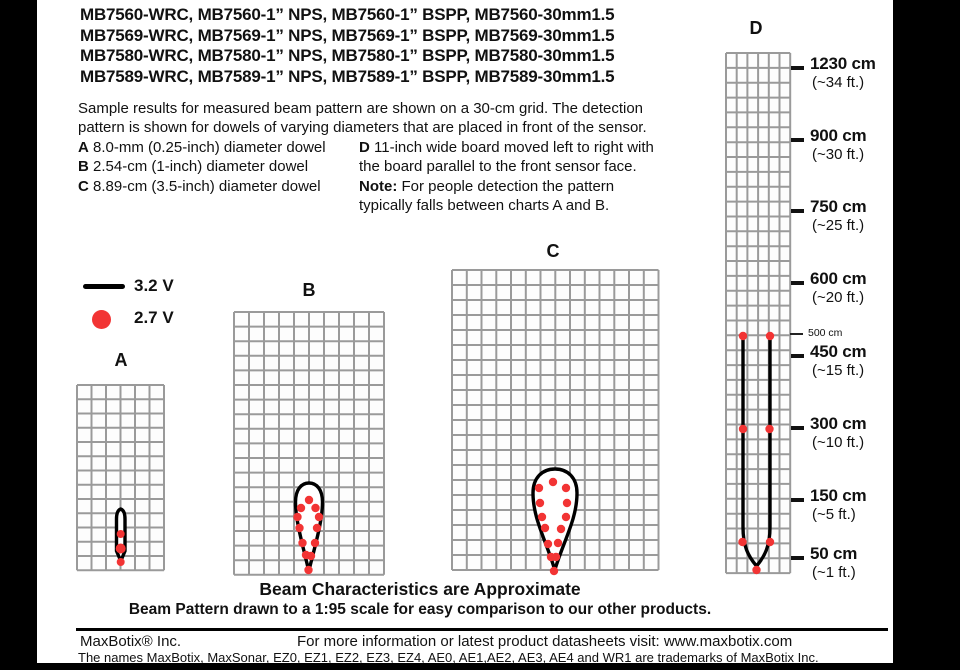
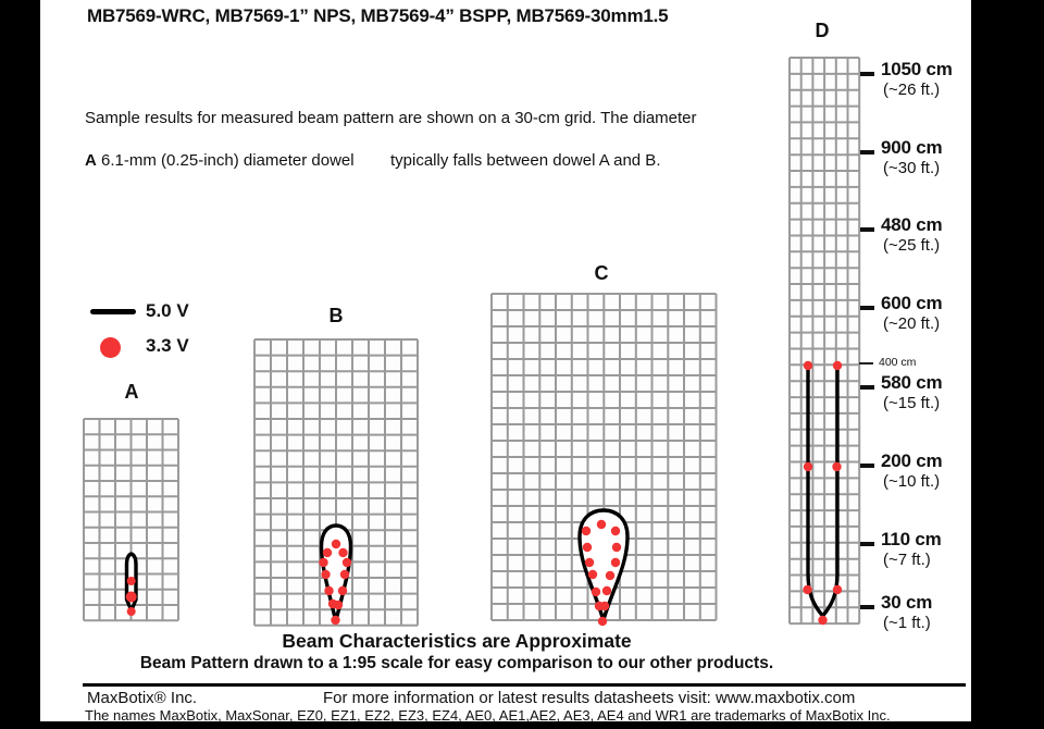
- MB7560-WRC, MB7560-1” NPS, MB7560-1” BSPP, MB7560-30mm1.5
- MB7569-WRC, MB7569-1” NPS, MB7569-1” BSPP, MB7569-30mm1.5
+ MB7569-WRC, MB7569-1” NPS, MB7569-4” BSPP, MB7569-30mm1.5
- MB7580-WRC, MB7580-1” NPS, MB7580-1” BSPP, MB7580-30mm1.5
- MB7589-WRC, MB7589-1” NPS, MB7589-1” BSPP, MB7589-30mm1.5
- Sample results for measured beam pattern are shown on a 30-cm grid. The detection
+ Sample results for measured beam pattern are shown on a 30-cm grid. The diameter
- pattern is shown for dowels of varying diameters that are placed in front of the sensor.
- A 8.0-mm (0.25-inch) diameter dowel
+ A 6.1-mm (0.25-inch) diameter dowel
- B 2.54-cm (1-inch) diameter dowel
- C 8.89-cm (3.5-inch) diameter dowel
- D 11-inch wide board moved left to right with
- the board parallel to the front sensor face.
- Note: For people detection the pattern
- typically falls between charts A and B.
+ typically falls between dowel A and B.
- 3.2 V
+ 5.0 V
- 2.7 V
+ 3.3 V
  A
  B
  C
  D
- 1230 cm
+ 1050 cm
- (~34 ft.)
+ (~26 ft.)
  900 cm
  (~30 ft.)
- 750 cm
+ 480 cm
  (~25 ft.)
  600 cm
  (~20 ft.)
- 450 cm
+ 580 cm
  (~15 ft.)
- 300 cm
+ 200 cm
  (~10 ft.)
- 150 cm
+ 110 cm
- (~5 ft.)
+ (~7 ft.)
- 50 cm
+ 30 cm
  (~1 ft.)
- 500 cm
+ 400 cm
  Beam Characteristics are Approximate
  Beam Pattern drawn to a 1:95 scale for easy comparison to our other products.
  MaxBotix® Inc.
- For more information or latest product datasheets visit: www.maxbotix.com
+ For more information or latest results datasheets visit: www.maxbotix.com
  The names MaxBotix, MaxSonar, EZ0, EZ1, EZ2, EZ3, EZ4, AE0, AE1,AE2, AE3, AE4 and WR1 are trademarks of MaxBotix Inc.
